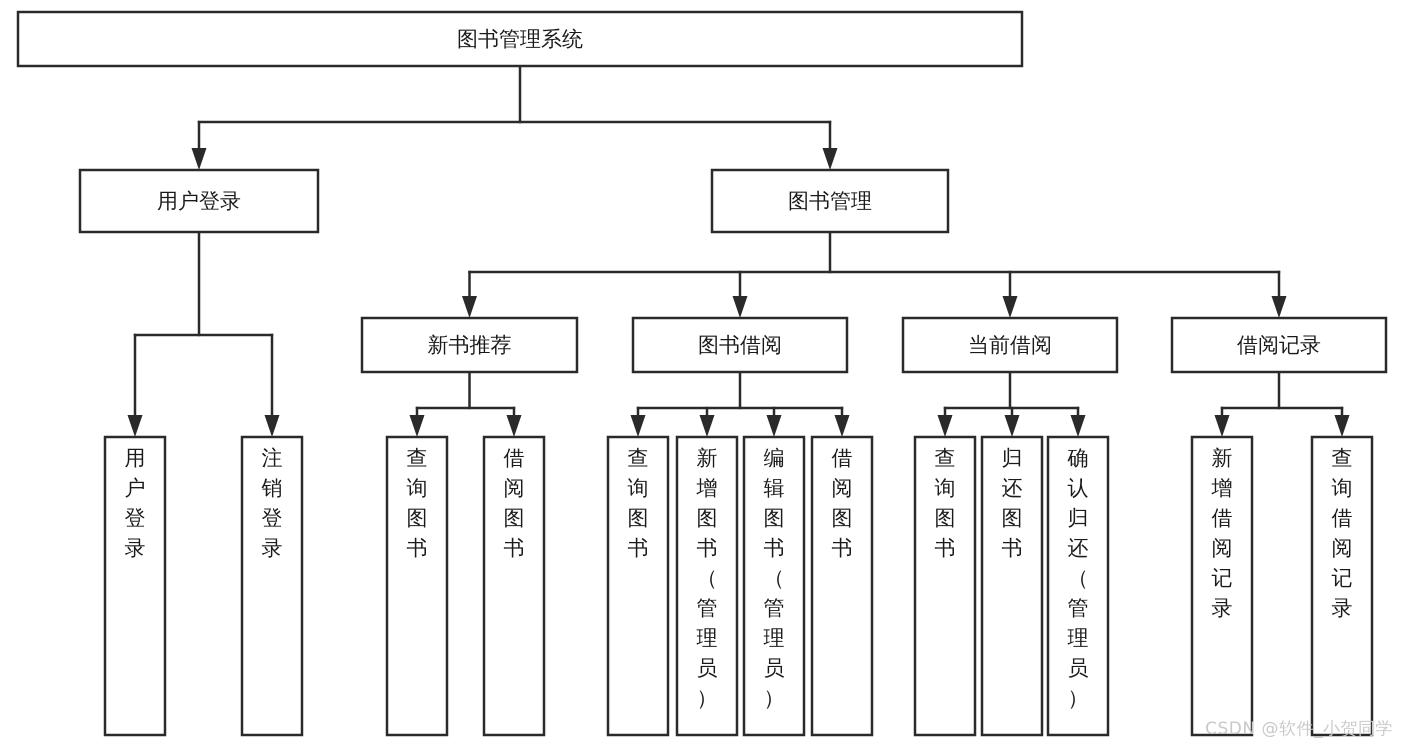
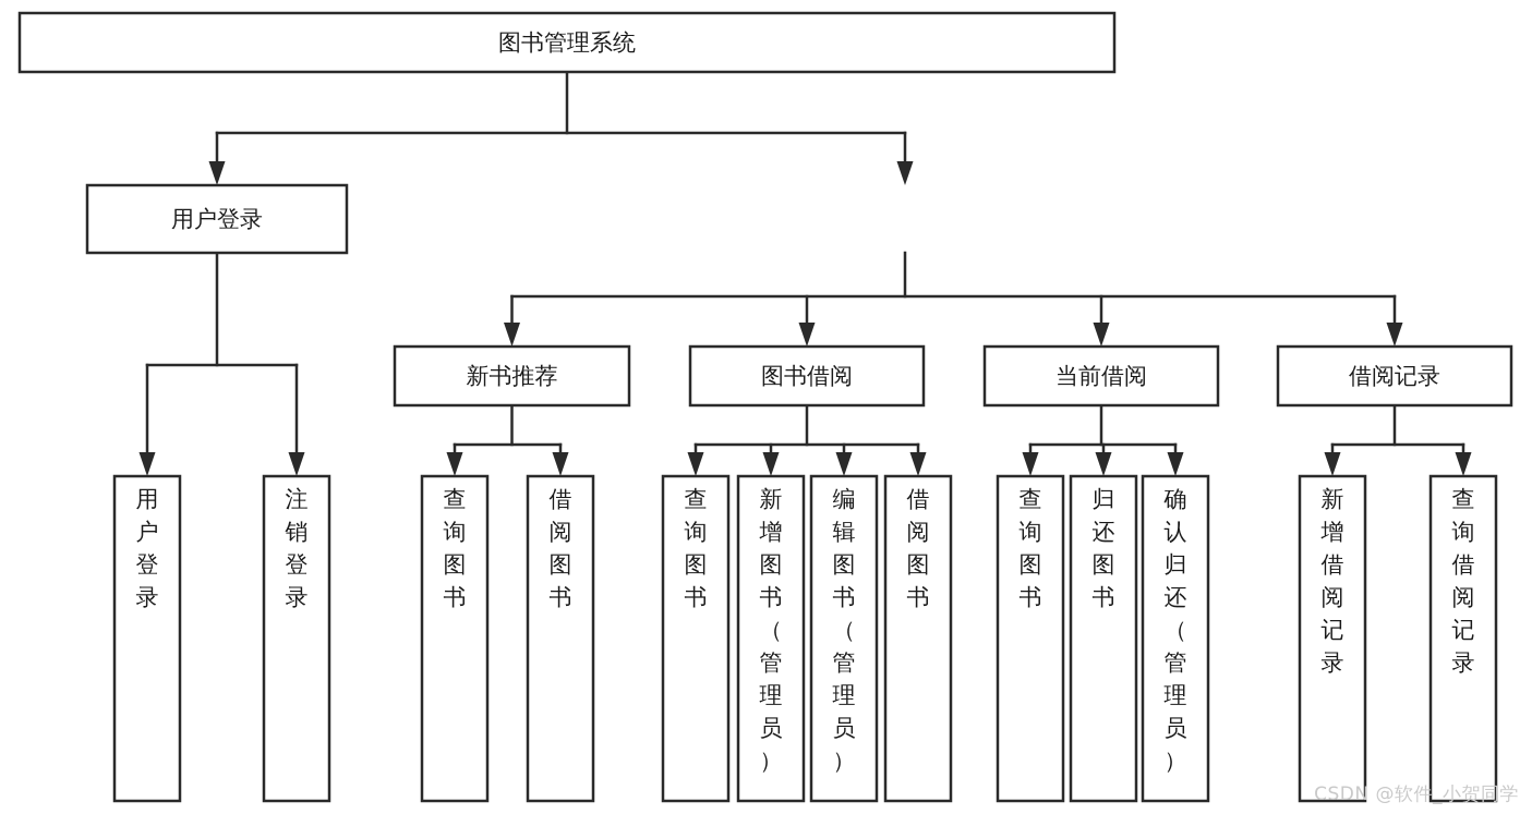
  图书管理系统
  用户登录
- 图书管理
  新书推荐
  图书借阅
  当前借阅
  借阅记录
  用户登录
  注销登录
  查询图书
  借阅图书
  查询图书
  新增图书（管理员）
  编辑图书（管理员）
  借阅图书
  查询图书
  归还图书
  确认归还（管理员）
  新增借阅记录
  查询借阅记录
  CSDN @软件_小贺同学
